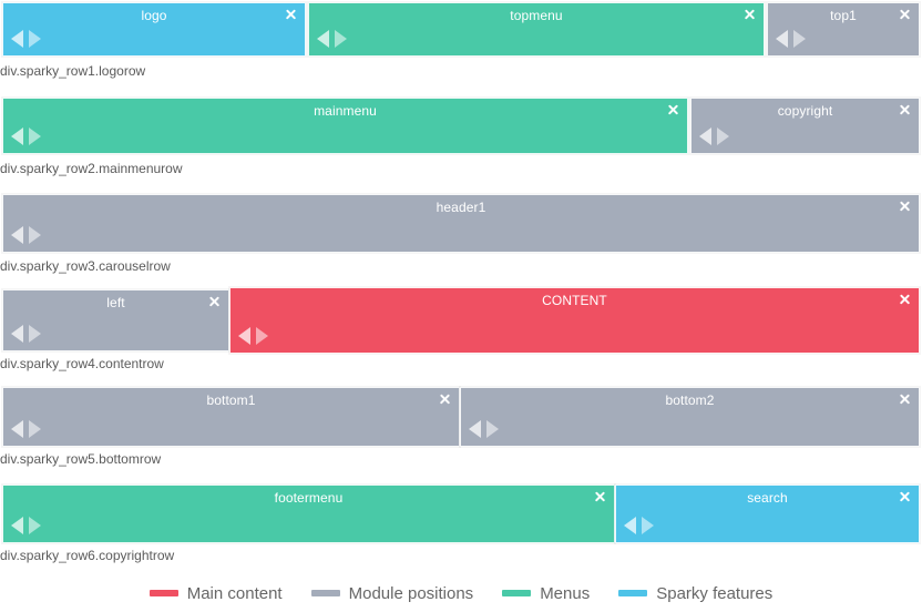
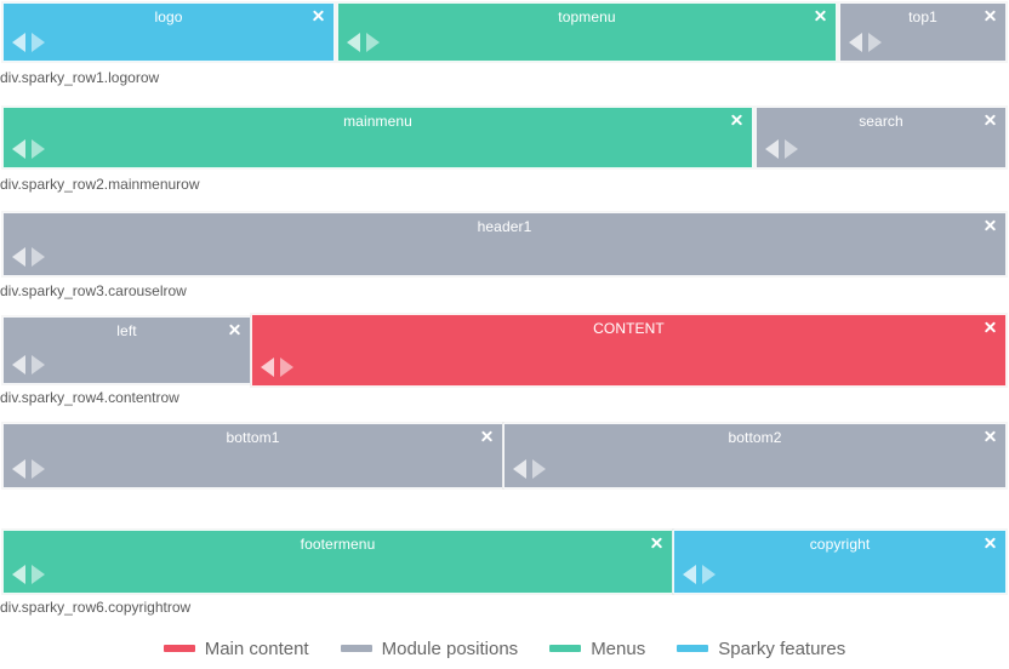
  logo
  topmenu
  top1
  div.sparky_row1.logorow
  mainmenu
- copyright
+ search
  div.sparky_row2.mainmenurow
  header1
  div.sparky_row3.carouselrow
  left
  CONTENT
  div.sparky_row4.contentrow
  bottom1
  bottom2
- div.sparky_row5.bottomrow
  footermenu
- search
+ copyright
  div.sparky_row6.copyrightrow
  Main content
  Module positions
  Menus
  Sparky features
